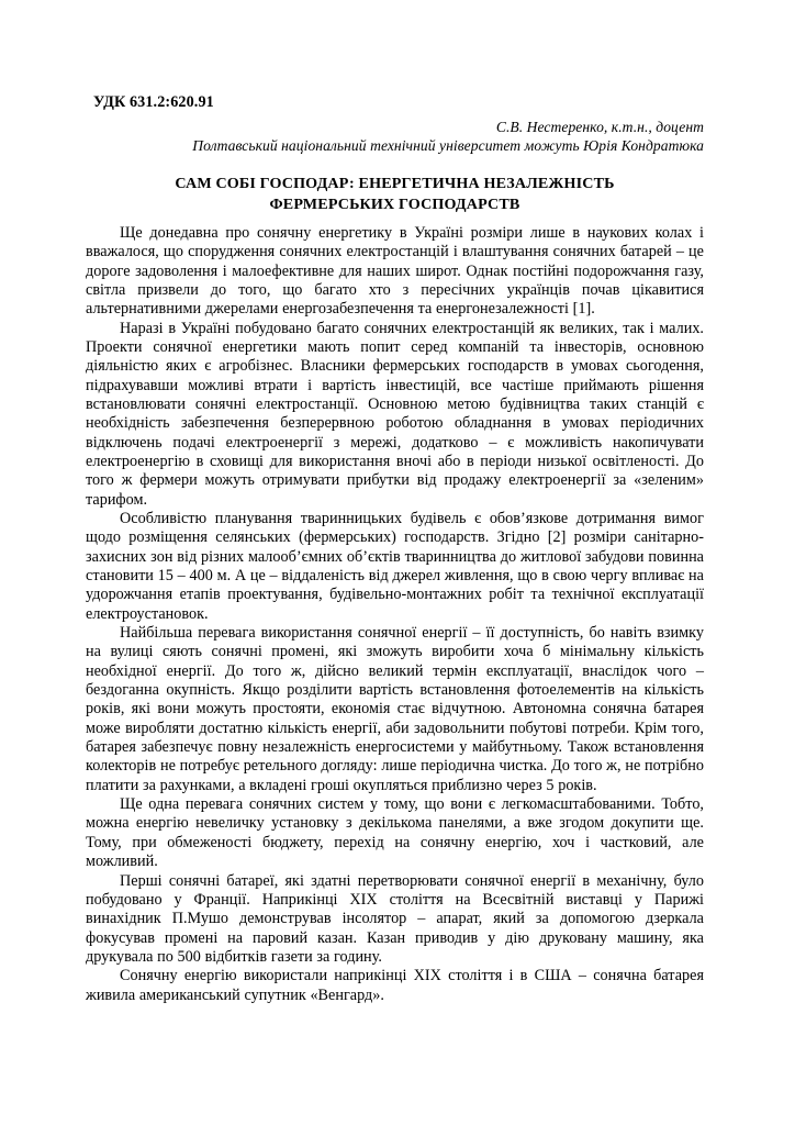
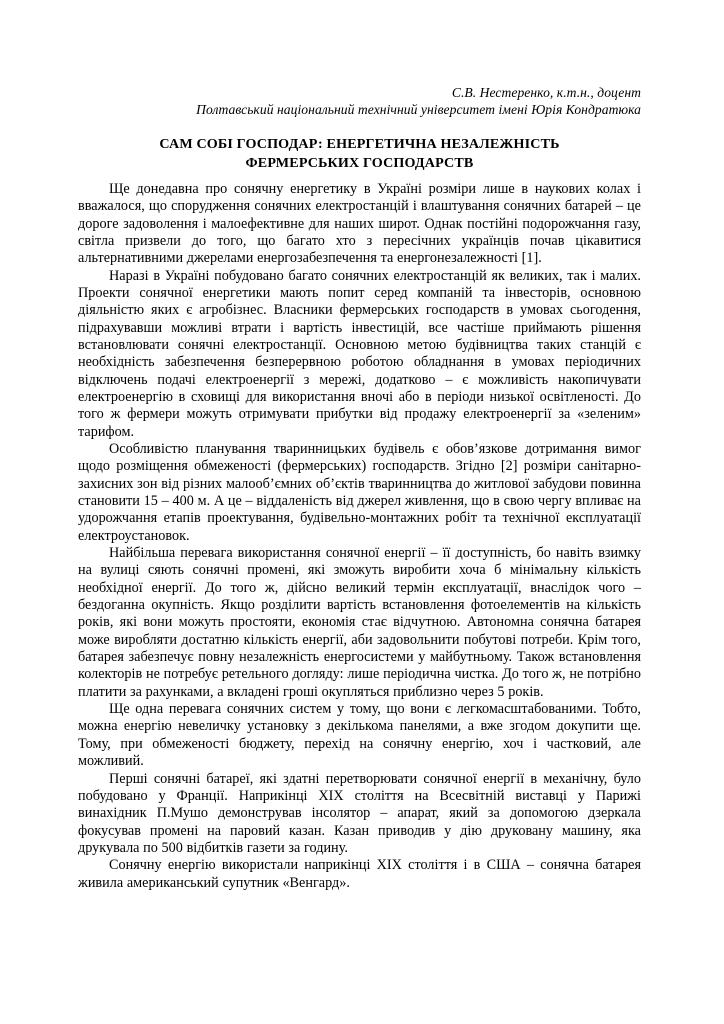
- УДК 631.2:620.91
  С.В. Нестеренко, к.т.н., доцент
- Полтавський національний технічний університет можуть Юрія Кондратюка
+ Полтавський національний технічний університет імені Юрія Кондратюка
  САМ СОБІ ГОСПОДАР: ЕНЕРГЕТИЧНА НЕЗАЛЕЖНІСТЬ
  ФЕРМЕРСЬКИХ ГОСПОДАРСТВ
  Ще донедавна про сонячну енергетику в Україні розміри лише в наукових колах і вважалося, що спорудження сонячних електростанцій і влаштування сонячних батарей – це дороге задоволення і малоефективне для наших широт. Однак постійні подорожчання газу, світла призвели до того, що багато хто з пересічних українців почав цікавитися альтернативними джерелами енергозабезпечення та енергонезалежності [1].
  Наразі в Україні побудовано багато сонячних електростанцій як великих, так і малих. Проекти сонячної енергетики мають попит серед компаній та інвесторів, основною діяльністю яких є агробізнес. Власники фермерських господарств в умовах сьогодення, підрахувавши можливі втрати і вартість інвестицій, все частіше приймають рішення встановлювати сонячні електростанції. Основною метою будівництва таких станцій є необхідність забезпечення безперервною роботою обладнання в умовах періодичних відключень подачі електроенергії з мережі, додатково – є можливість накопичувати електроенергію в сховищі для використання вночі або в періоди низької освітленості. До того ж фермери можуть отримувати прибутки від продажу електроенергії за «зеленим» тарифом.
- Особливістю планування тваринницьких будівель є обов’язкове дотримання вимог щодо розміщення селянських (фермерських) господарств. Згідно [2] розміри санітарно-захисних зон від різних малооб’ємних об’єктів тваринництва до житлової забудови повинна становити 15 – 400 м. А це – віддаленість від джерел живлення, що в свою чергу впливає на удорожчання етапів проектування, будівельно-монтажних робіт та технічної експлуатації електроустановок.
+ Особливістю планування тваринницьких будівель є обов’язкове дотримання вимог щодо розміщення обмеженості (фермерських) господарств. Згідно [2] розміри санітарно-захисних зон від різних малооб’ємних об’єктів тваринництва до житлової забудови повинна становити 15 – 400 м. А це – віддаленість від джерел живлення, що в свою чергу впливає на удорожчання етапів проектування, будівельно-монтажних робіт та технічної експлуатації електроустановок.
  Найбільша перевага використання сонячної енергії – її доступність, бо навіть взимку на вулиці сяють сонячні промені, які зможуть виробити хоча б мінімальну кількість необхідної енергії. До того ж, дійсно великий термін експлуатації, внаслідок чого – бездоганна окупність. Якщо розділити вартість встановлення фотоелементів на кількість років, які вони можуть простояти, економія стає відчутною. Автономна сонячна батарея може виробляти достатню кількість енергії, аби задовольнити побутові потреби. Крім того, батарея забезпечує повну незалежність енергосистеми у майбутньому. Також встановлення колекторів не потребує ретельного догляду: лише періодична чистка. До того ж, не потрібно платити за рахунками, а вкладені гроші окупляться приблизно через 5 років.
  Ще одна перевага сонячних систем у тому, що вони є легкомасштабованими. Тобто, можна енергію невеличку установку з декількома панелями, а вже згодом докупити ще. Тому, при обмеженості бюджету, перехід на сонячну енергію, хоч і частковий, але можливий.
  Перші сонячні батареї, які здатні перетворювати сонячної енергії в механічну, було побудовано у Франції. Наприкінці XIX століття на Всесвітній виставці у Парижі винахідник П.Мушо демонстрував інсолятор – апарат, який за допомогою дзеркала фокусував промені на паровий казан. Казан приводив у дію друковану машину, яка друкувала по 500 відбитків газети за годину.
  Сонячну енергію використали наприкінці XIX століття і в США – сонячна батарея живила американський супутник «Венгард».
